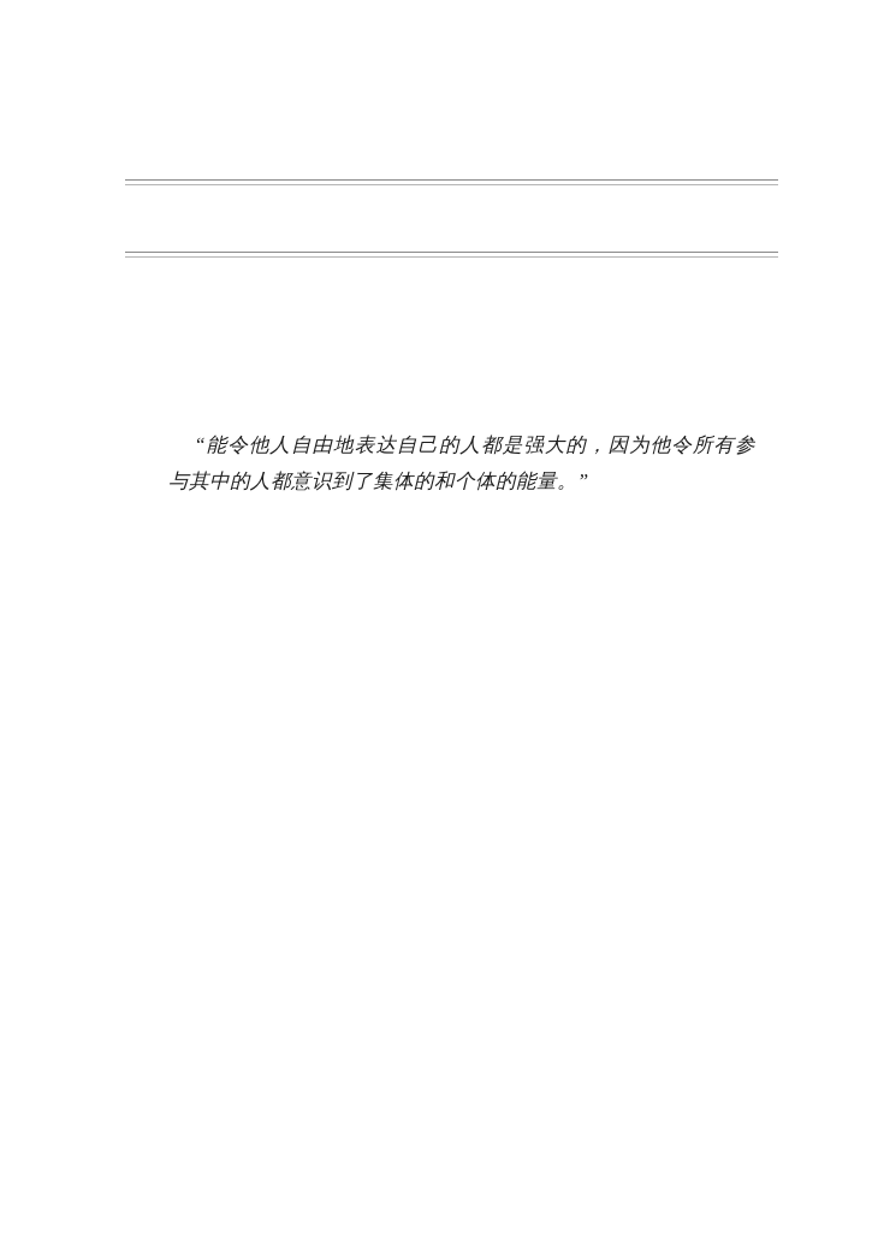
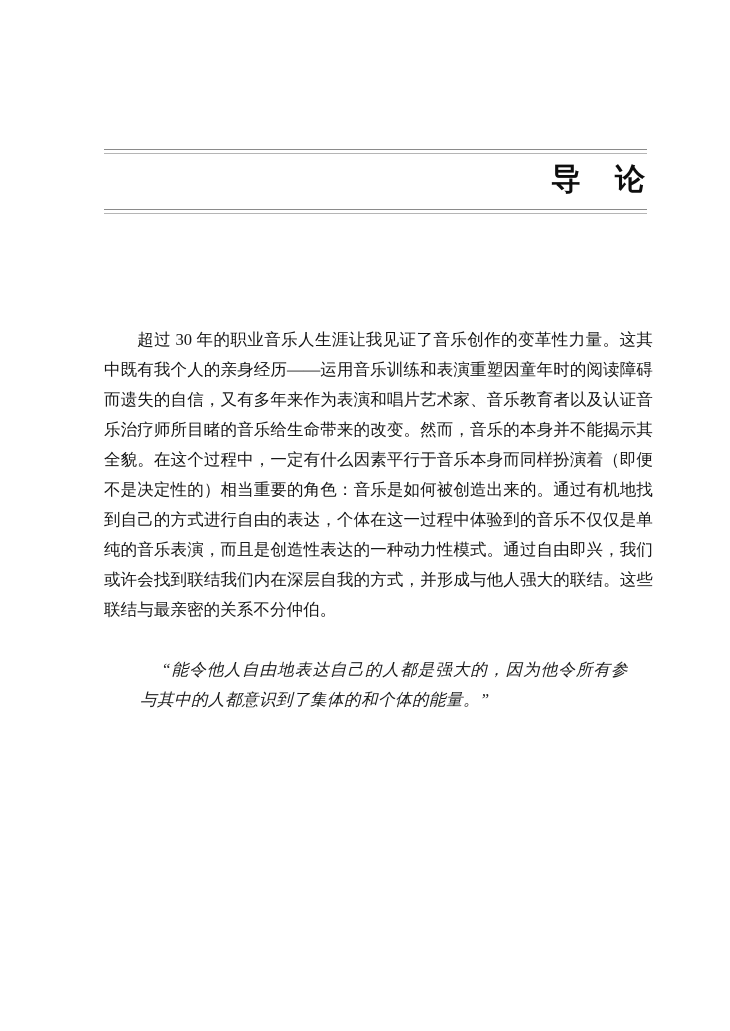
+ 导 论
+ 超过 30 年的职业音乐人生涯让我见证了音乐创作的变革性力量。这其中既有我个人的亲身经历——运用音乐训练和表演重塑因童年时的阅读障碍而遗失的自信，又有多年来作为表演和唱片艺术家、音乐教育者以及认证音乐治疗师所目睹的音乐给生命带来的改变。然而，音乐的本身并不能揭示其全貌。在这个过程中，一定有什么因素平行于音乐本身而同样扮演着（即便不是决定性的）相当重要的角色：音乐是如何被创造出来的。通过有机地找到自己的方式进行自由的表达，个体在这一过程中体验到的音乐不仅仅是单纯的音乐表演，而且是创造性表达的一种动力性模式。通过自由即兴，我们或许会找到联结我们内在深层自我的方式，并形成与他人强大的联结。这些联结与最亲密的关系不分仲伯。
  “能令他人自由地表达自己的人都是强大的，因为他令所有参与其中的人都意识到了集体的和个体的能量。”
